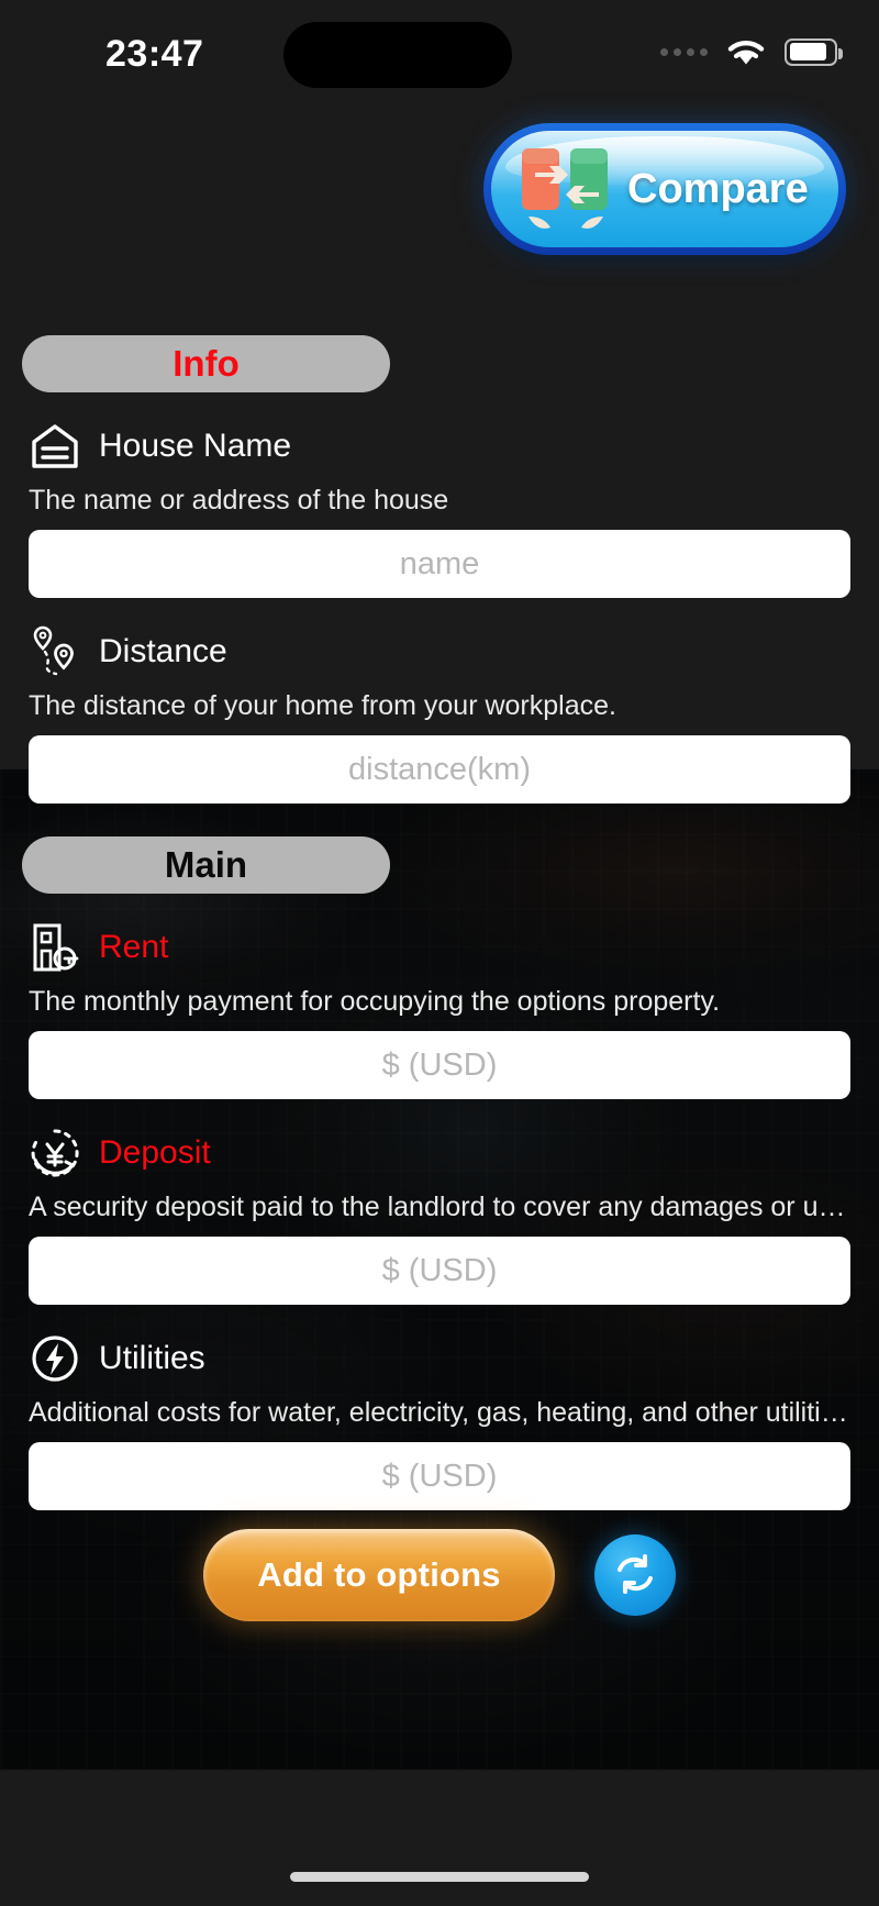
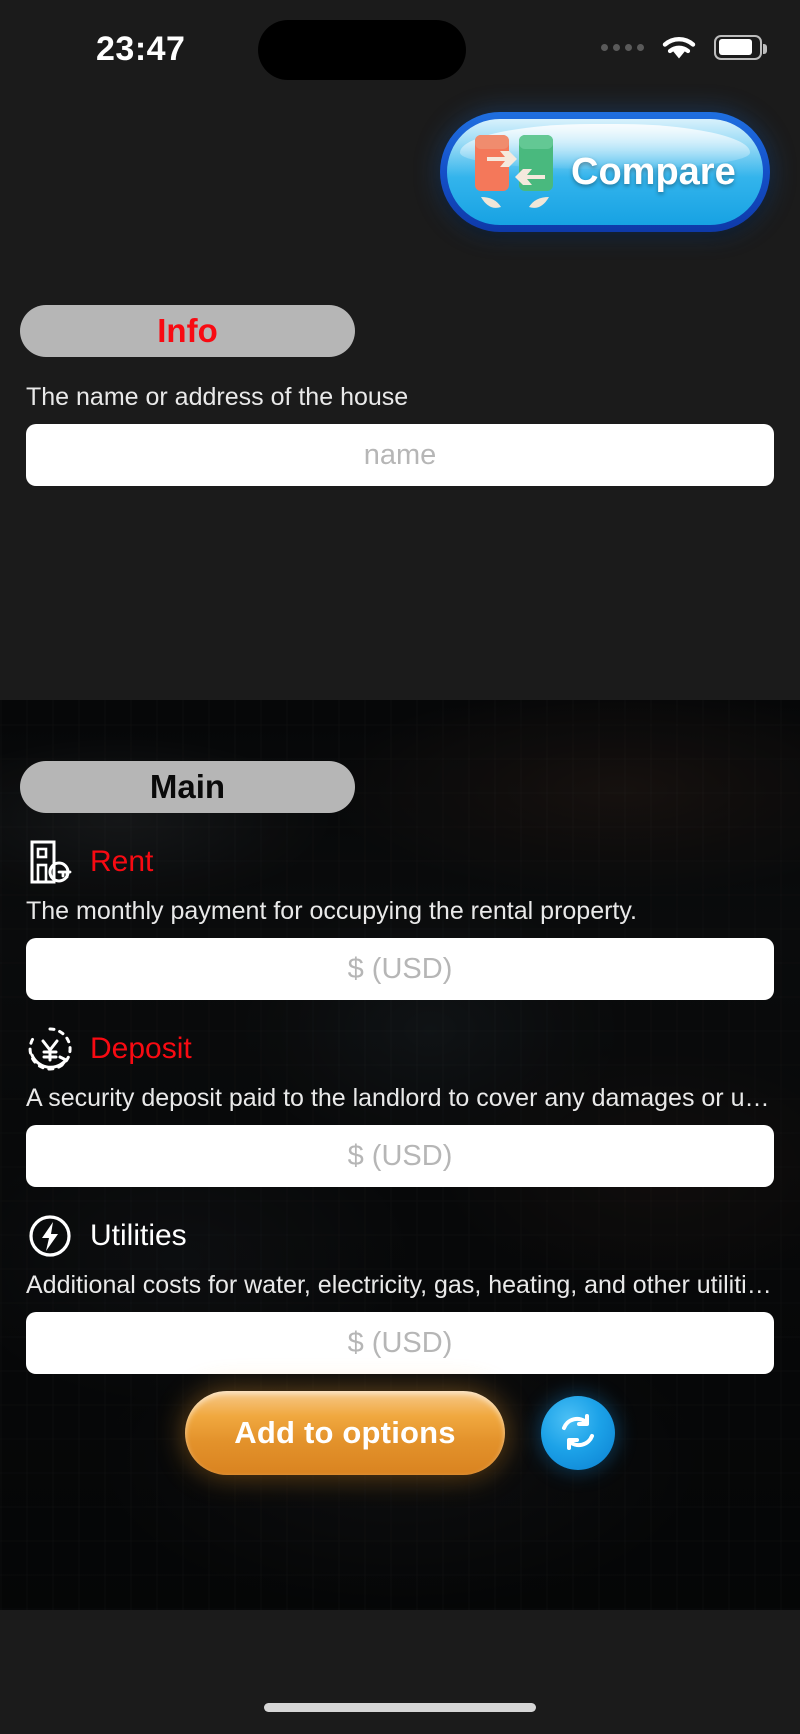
  23:47
  Compare
  Info
- House Name
  The name or address of the house
  name
- Distance
- The distance of your home from your workplace.
- distance(km)
  Main
  Rent
- The monthly payment for occupying the options property.
+ The monthly payment for occupying the rental property.
  $ (USD)
  Deposit
  A security deposit paid to the landlord to cover any damages or unp
  $ (USD)
  Utilities
  Additional costs for water, electricity, gas, heating, and other utilities
  $ (USD)
  Add to options
